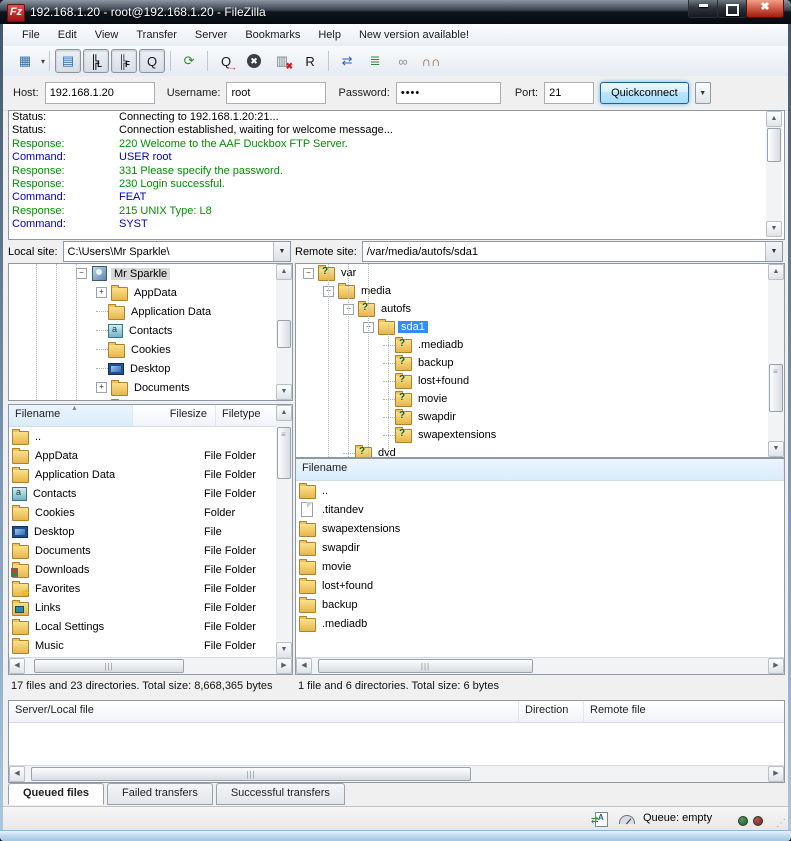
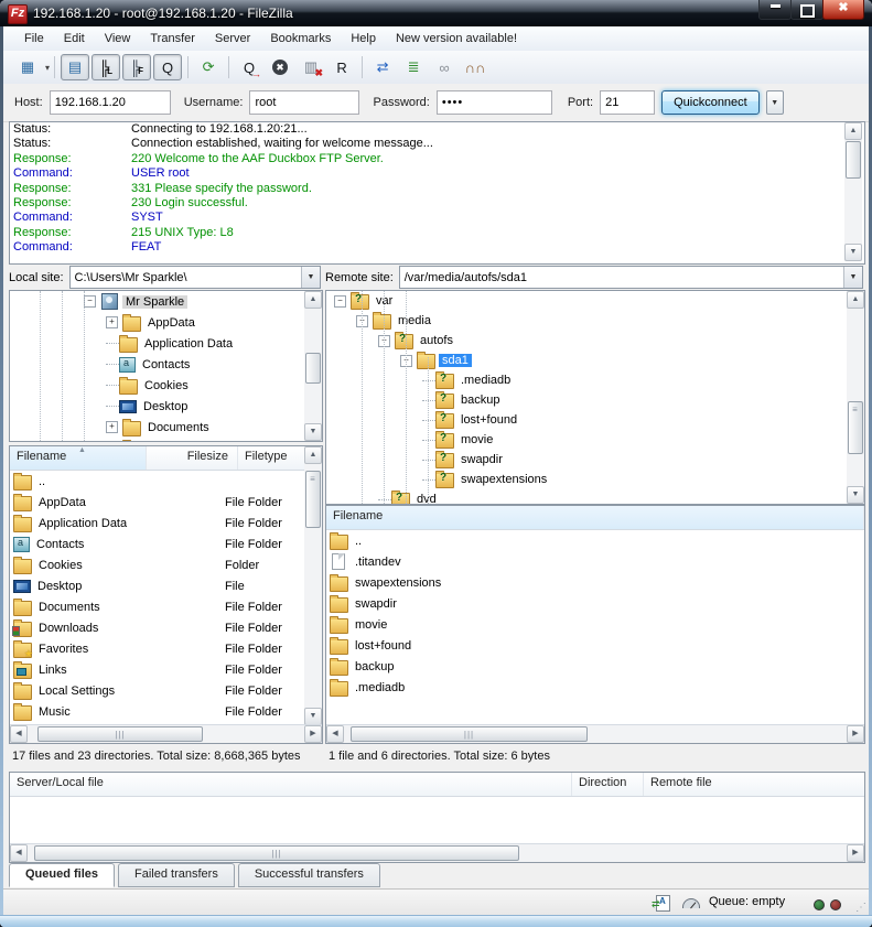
  Fz
  192.168.1.20 - root@192.168.1.20 - FileZilla
  ✖
  File Edit View Transfer Server Bookmarks Help
  New version available!
  ▦
  ▾
  ▤
  ╠
  L
  ╠
  F
  Q
  ⟳
  Q
  →
  ✖
  ▥
  ✖
  R
  ⇄
  ≣
  ∞
  ∩∩
  Host:
  192.168.1.20
  Username:
  root
  Password:
  ••••
  Port:
  21
  Quickconnect
  Status: Connecting to 192.168.1.20:21...
  Status: Connection established, waiting for welcome message...
  Response: 220 Welcome to the AAF Duckbox FTP Server.
  Command: USER root
  Response: 331 Please specify the password.
  Response: 230 Login successful.
- Command: FEAT
+ Command: SYST
  Response: 215 UNIX Type: L8
- Command: SYST
+ Command: FEAT
  Local site:
  C:\Users\Mr Sparkle\
  Remote site:
  /var/media/autofs/sda1
  −
  Mr Sparkle
  +
  AppData
  Application Data
  Contacts
  Cookies
  Desktop
  +
  Documents
  −
  var
  −
  media
  −
  autofs
  −
  sda1
  .mediadb
  backup
  lost+found
  movie
  swapdir
  swapextensions
  dvd
  ≡
  Filename
  Filesize
  Filetype
  ..
  AppData
  File Folder
  Application Data
  File Folder
  Contacts
  File Folder
  Cookies
  Folder
  Desktop
  File
  Documents
  File Folder
  Downloads
  File Folder
  Favorites
  File Folder
  Links
  File Folder
  Local Settings
  File Folder
  Music
  File Folder
  ≡
  |||
  Filename
  ..
  .titandev
  swapextensions
  swapdir
  movie
  lost+found
  backup
  .mediadb
  |||
  17 files and 23 directories. Total size: 8,668,365 bytes
  1 file and 6 directories. Total size: 6 bytes
  Server/Local file
  Direction
  Remote file
  |||
  Queued files
  Failed transfers
  Successful transfers
  Queue: empty
  ⋰
